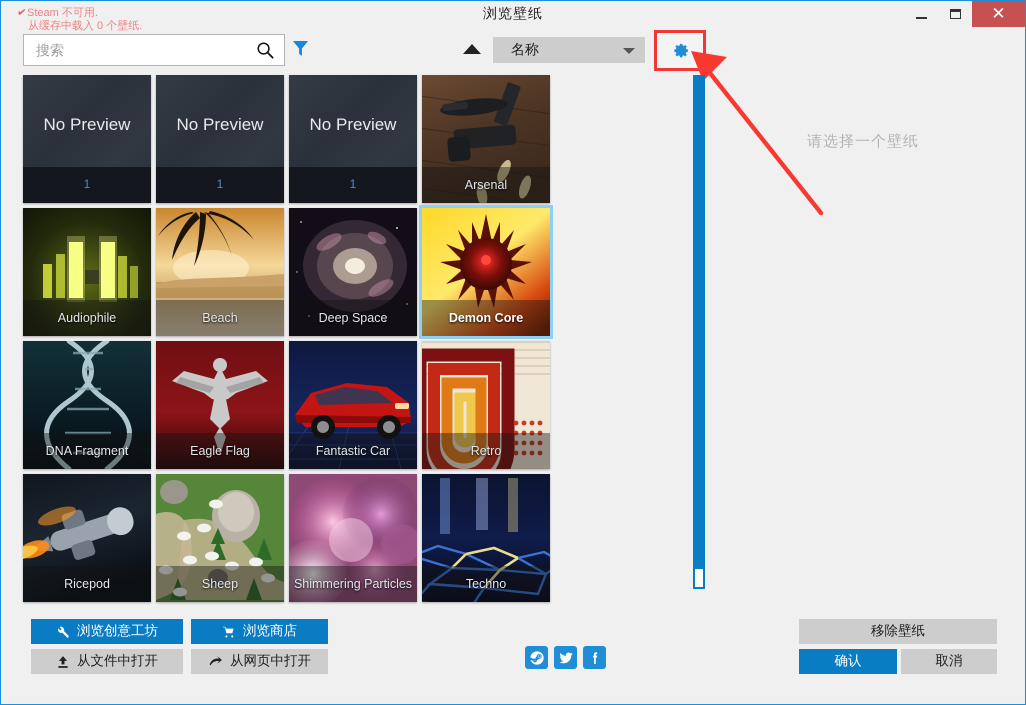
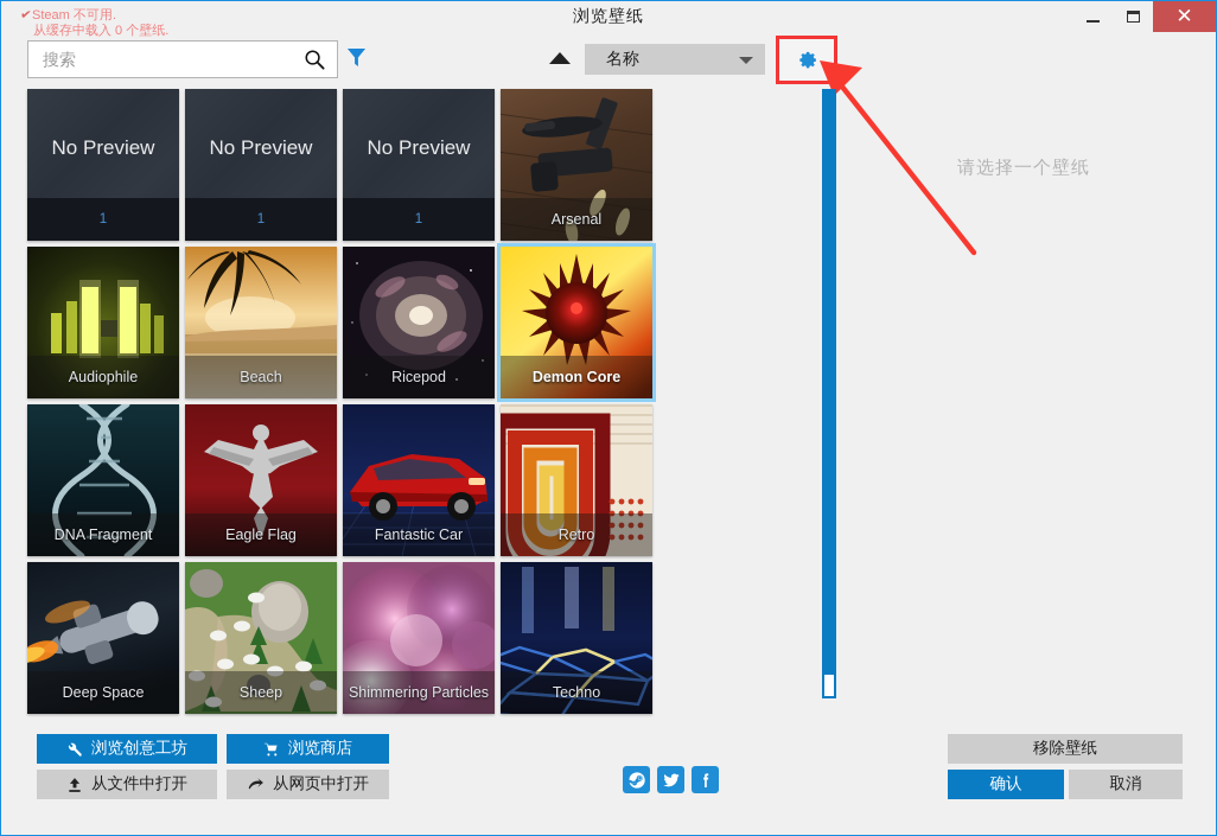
  浏览壁纸
  ✕
  从缓存中载入 0 个壁纸.
  搜索
  名称
  No Preview
  1
  No Preview
  1
  No Preview
  1
  Arsenal
  Audiophile
  Beach
- Deep Space
+ Ricepod
  Demon Core
  DNA Fragment
  Eagle Flag
  Fantastic Car
  Retro
- Ricepod
+ Deep Space
  Sheep
  Shimmering Particles
  Techno
  请选择一个壁纸
  浏览创意工坊
  浏览商店
  从文件中打开
  从网页中打开
  移除壁纸
  确认
  取消
